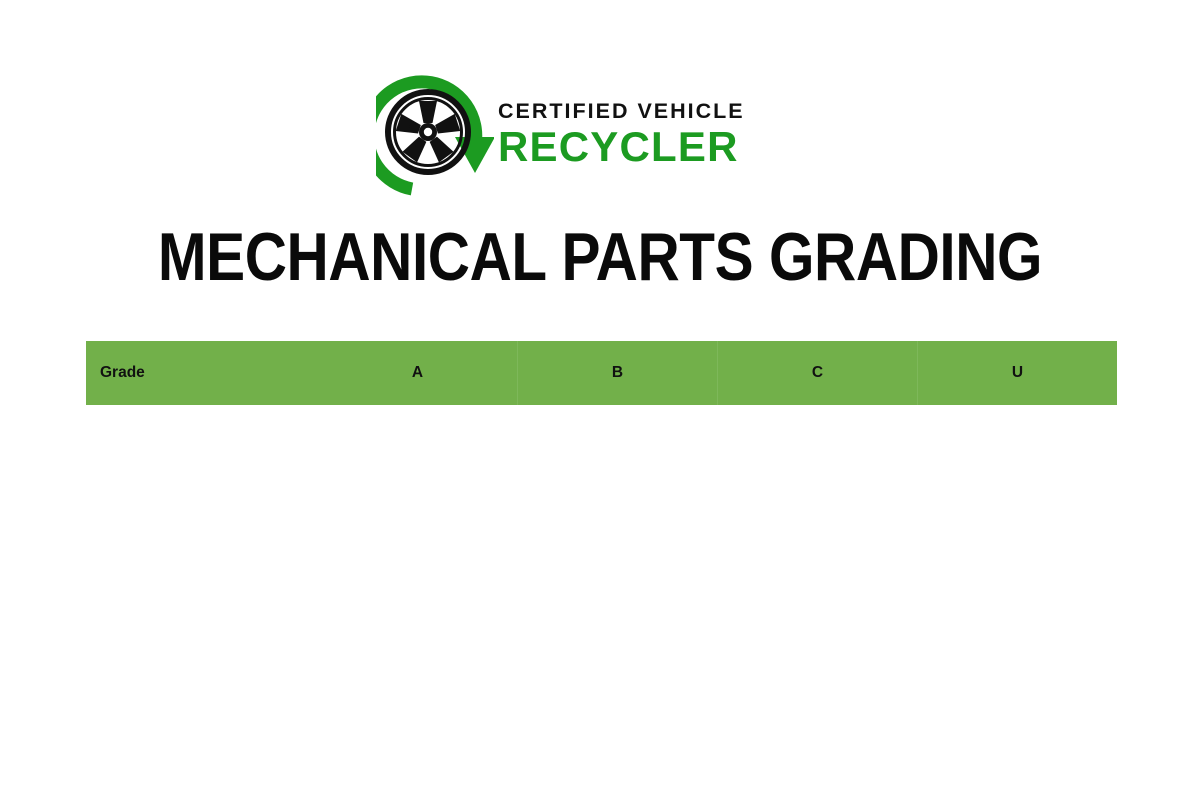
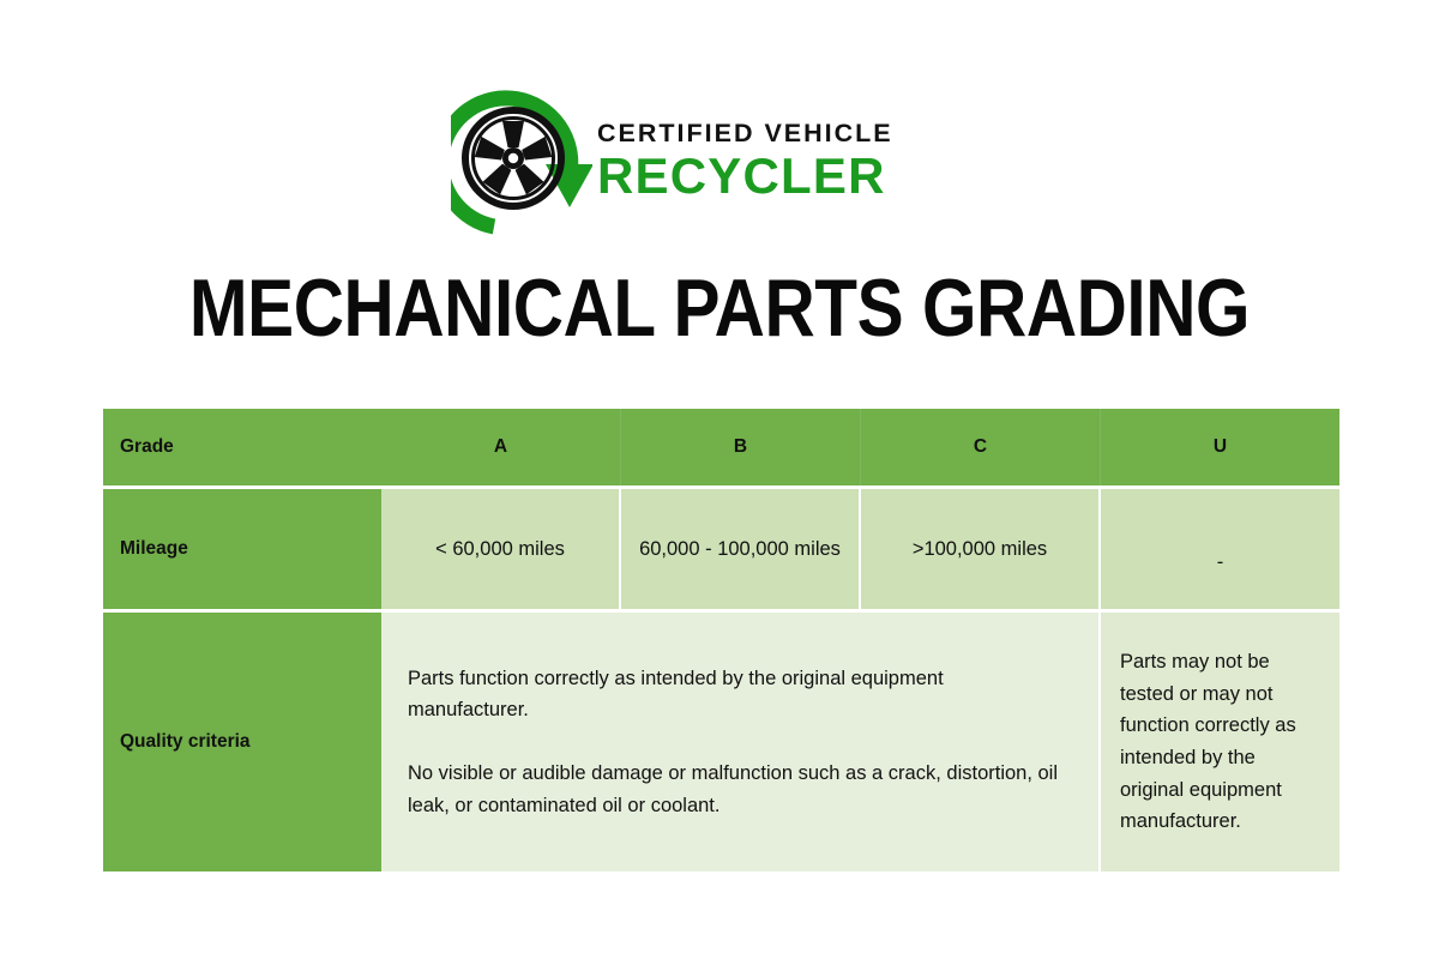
  CERTIFIED VEHICLE
  RECYCLER
  MECHANICAL PARTS GRADING
  Grade	A	B	C	U
+ Mileage	< 60,000 miles	60,000 - 100,000 miles	>100,000 miles	-
+ Quality criteria	Parts function correctly as intended by the original equipment manufacturer. No visible or audible damage or malfunction such as a crack, distortion, oil leak, or contaminated oil or coolant.	Parts may not be tested or may not function correctly as intended by the original equipment manufacturer.
